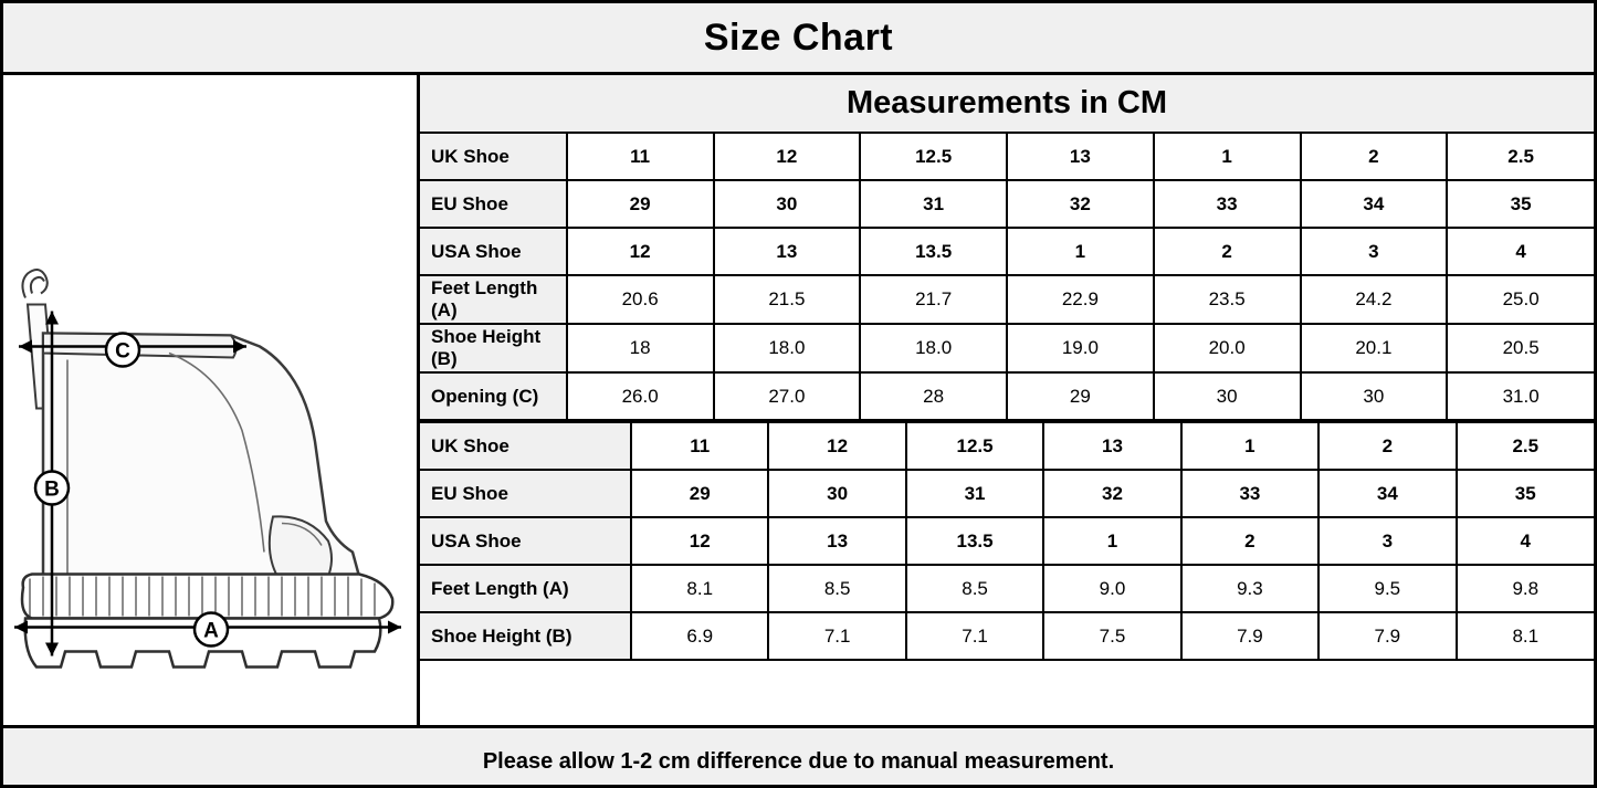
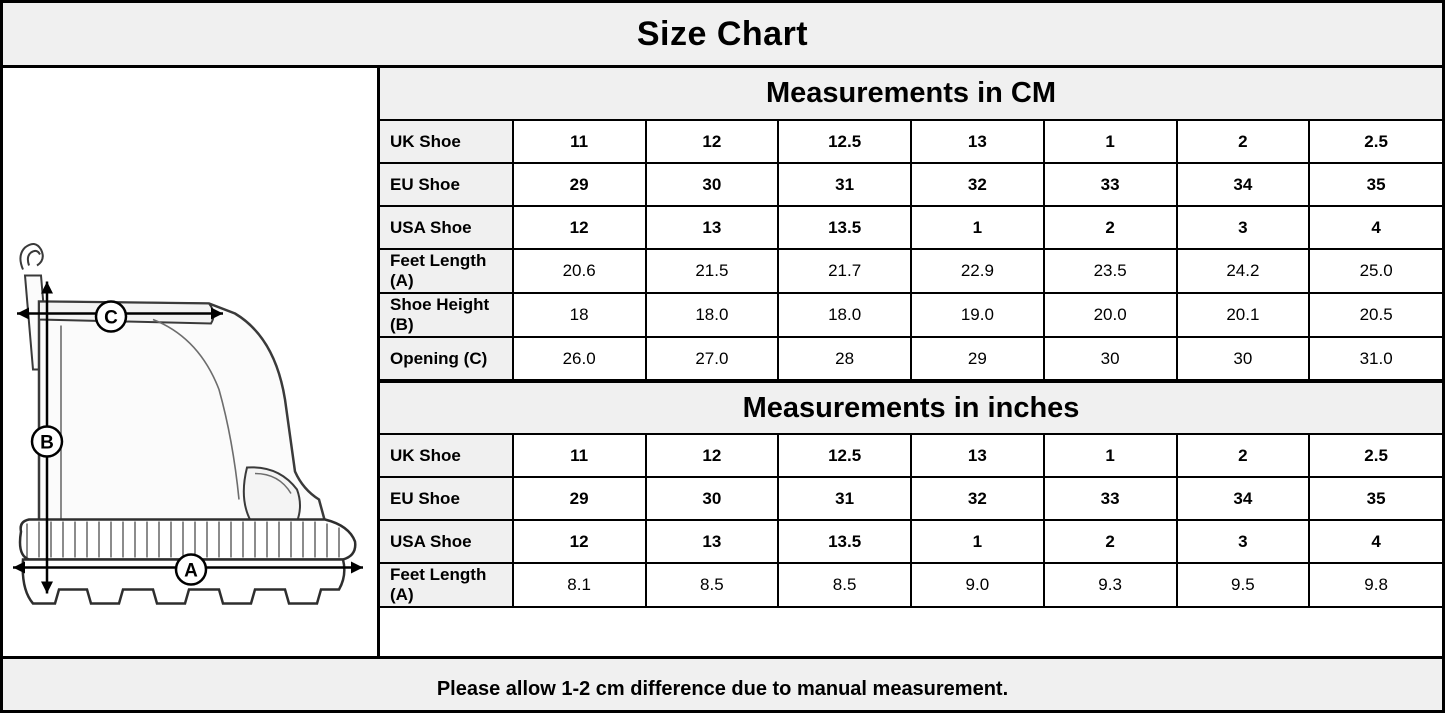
  Size Chart
  C
  B
  A
  Measurements in CM
  UK Shoe	11	12	12.5	13	1	2	2.5
  EU Shoe	29	30	31	32	33	34	35
  USA Shoe	12	13	13.5	1	2	3	4
  Feet Length (A)	20.6	21.5	21.7	22.9	23.5	24.2	25.0
  Shoe Height (B)	18	18.0	18.0	19.0	20.0	20.1	20.5
  Opening (C)	26.0	27.0	28	29	30	30	31.0
+ Measurements in inches
  UK Shoe	11	12	12.5	13	1	2	2.5
  EU Shoe	29	30	31	32	33	34	35
  USA Shoe	12	13	13.5	1	2	3	4
  Feet Length (A)	8.1	8.5	8.5	9.0	9.3	9.5	9.8
- Shoe Height (B)	6.9	7.1	7.1	7.5	7.9	7.9	8.1
  Please allow 1-2 cm difference due to manual measurement.
